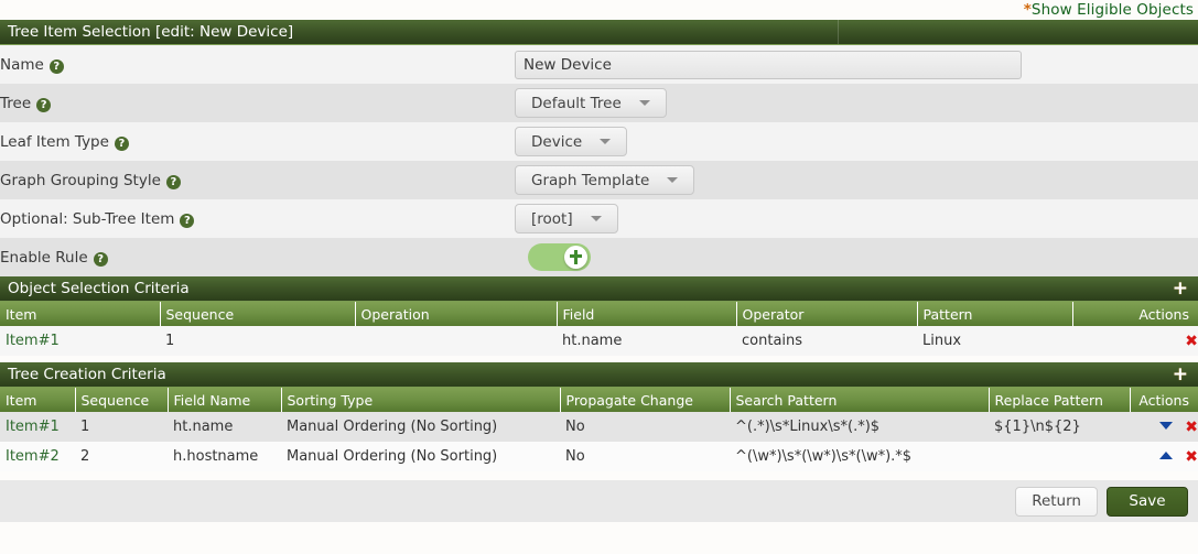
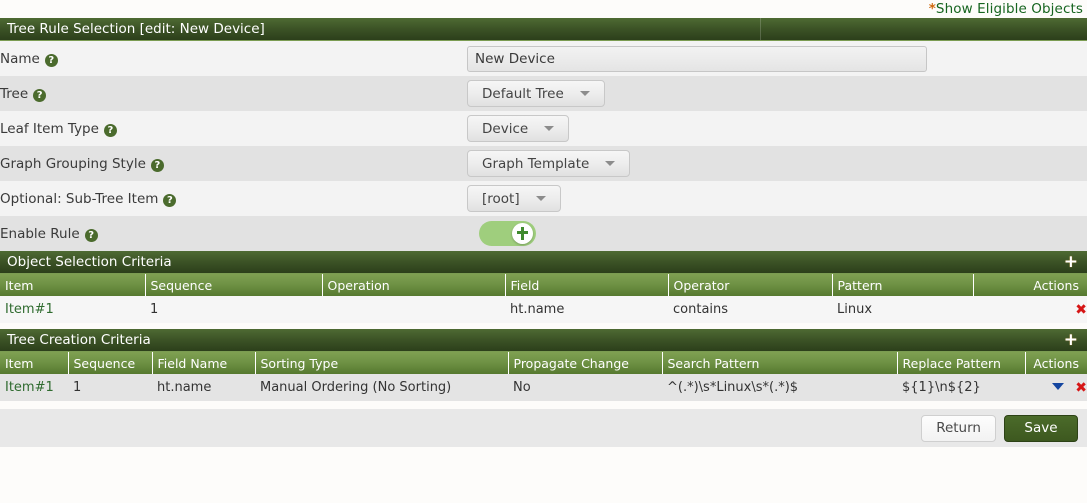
  *Show Eligible Objects
- Tree Item Selection [edit: New Device]
+ Tree Rule Selection [edit: New Device]
  Name ?	New Device
  Tree ?	Default Tree
  Leaf Item Type ?	Device
  Graph Grouping Style ?	Graph Template
  Optional: Sub-Tree Item ?	[root]
  Enable Rule ?
  Object Selection Criteria
  +
  Item	Sequence	Operation	Field	Operator	Pattern	Actions
  Item#1	1		ht.name	contains	Linux	✖
  Tree Creation Criteria
  +
  Item	Sequence	Field Name	Sorting Type	Propagate Change	Search Pattern	Replace Pattern	Actions
  Item#1	1	ht.name	Manual Ordering (No Sorting)	No	^(.*)\s*Linux\s*(.*)$	${1}\n${2}	✖
- Item#2	2	h.hostname	Manual Ordering (No Sorting)	No	^(\w*)\s*(\w*)\s*(\w*).*$		✖
  Return
  Save
